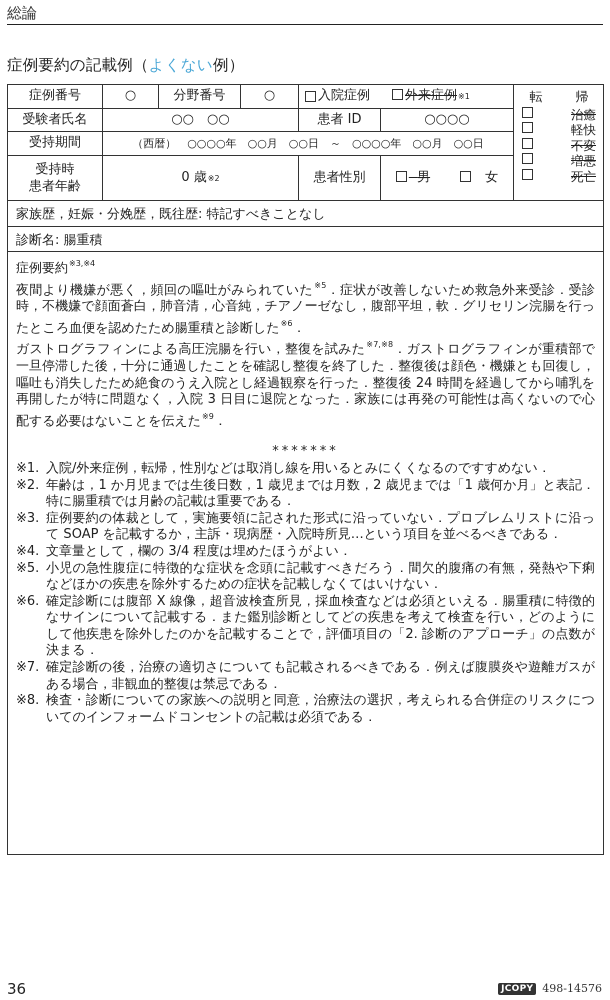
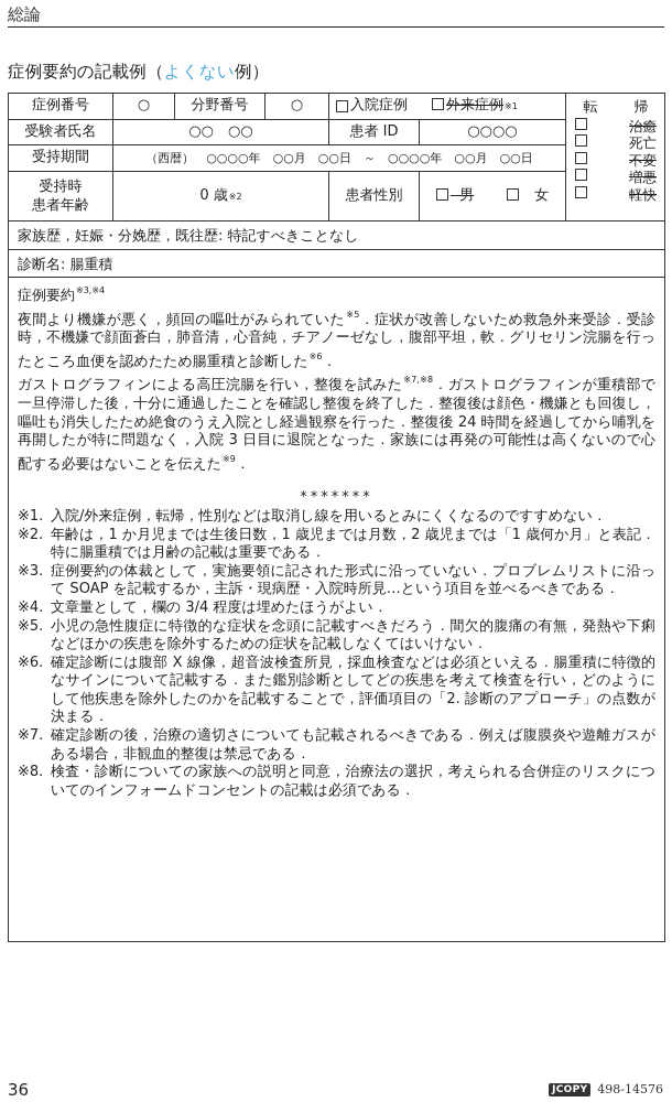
  総論
  症例要約の記載例（よくない例）
  症例番号
  ○
  分野番号
  ○
  入院症例
  外来症例
  ※1
  受験者氏名
  ○○ ○○
  患者 ID
  ○○○○
  受持期間
  （西暦） ○○○○年 ○○月 ○○日 ～ ○○○○年 ○○月 ○○日
  受持時
  患者年齢
  0 歳
  ※2
  患者性別
  男
  女
  転 帰
  治癒
- 軽快
+ 死亡
  不変
  増悪
- 死亡
+ 軽快
  家族歴，妊娠・分娩歴，既往歴: 特記すべきことなし
  診断名: 腸重積
  症例要約※3,※4
  夜間より機嫌が悪く，頻回の嘔吐がみられていた※5．症状が改善しないため救急外来受診．受診時，不機嫌で顔面蒼白，肺音清，心音純，チアノーゼなし，腹部平坦，軟．グリセリン浣腸を行ったところ血便を認めたため腸重積と診断した※6．
  ガストログラフィンによる高圧浣腸を行い，整復を試みた※7,※8．ガストログラフィンが重積部で一旦停滞した後，十分に通過したことを確認し整復を終了した．整復後は顔色・機嫌とも回復し，嘔吐も消失したため絶食のうえ入院とし経過観察を行った．整復後 24 時間を経過してから哺乳を再開したが特に問題なく，入院 3 日目に退院となった．家族には再発の可能性は高くないので心配する必要はないことを伝えた※9．
  *******
  ※1.
  入院/外来症例，転帰，性別などは取消し線を用いるとみにくくなるのですすめない．
  ※2.
  年齢は，1 か月児までは生後日数，1 歳児までは月数，2 歳児までは「1 歳何か月」と表記．特に腸重積では月齢の記載は重要である．
  ※3.
  症例要約の体裁として，実施要領に記された形式に沿っていない．プロブレムリストに沿って SOAP を記載するか，主訴・現病歴・入院時所見…という項目を並べるべきである．
  ※4.
  文章量として，欄の 3/4 程度は埋めたほうがよい．
  ※5.
  小児の急性腹症に特徴的な症状を念頭に記載すべきだろう．間欠的腹痛の有無，発熱や下痢などほかの疾患を除外するための症状を記載しなくてはいけない．
  ※6.
  確定診断には腹部 X 線像，超音波検査所見，採血検査などは必須といえる．腸重積に特徴的なサインについて記載する．また鑑別診断としてどの疾患を考えて検査を行い，どのようにして他疾患を除外したのかを記載することで，評価項目の「2. 診断のアプローチ」の点数が決まる．
  ※7.
  確定診断の後，治療の適切さについても記載されるべきである．例えば腹膜炎や遊離ガスがある場合，非観血的整復は禁忌である．
  ※8.
  検査・診断についての家族への説明と同意，治療法の選択，考えられる合併症のリスクについてのインフォームドコンセントの記載は必須である．
  36
  JCOPY
  498-14576
